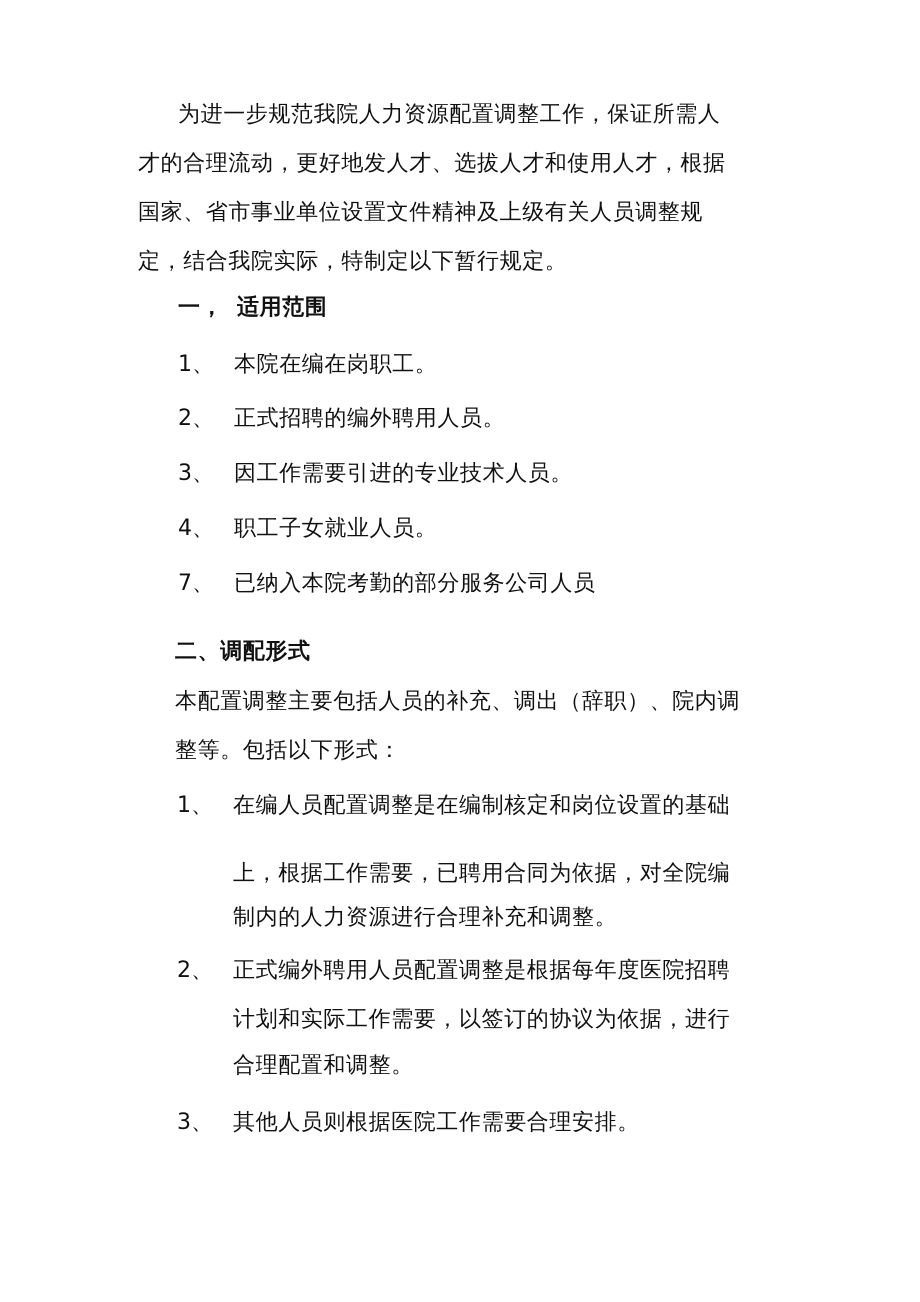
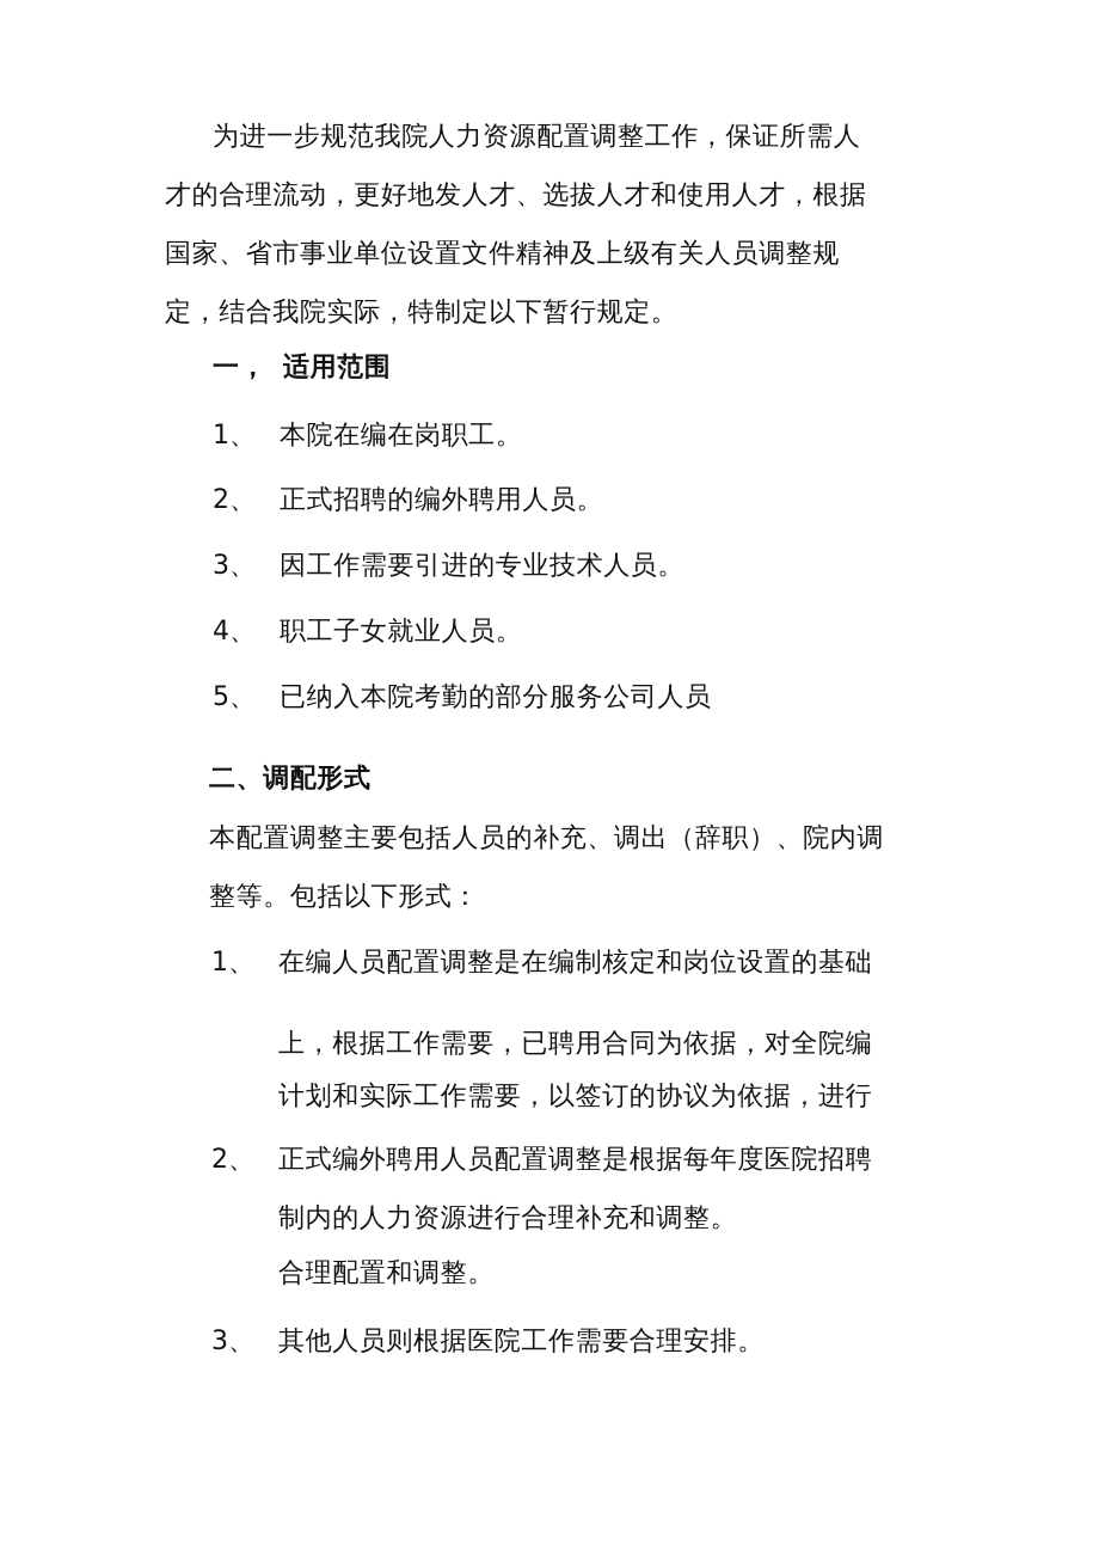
  为进一步规范我院人力资源配置调整工作，保证所需人
  才的合理流动，更好地发人才、选拔人才和使用人才，根据
  国家、省市事业单位设置文件精神及上级有关人员调整规
  定，结合我院实际，特制定以下暂行规定。
  一，
  适用范围
  1、
  本院在编在岗职工。
  2、
  正式招聘的编外聘用人员。
  3、
  因工作需要引进的专业技术人员。
  4、
  职工子女就业人员。
- 7、
+ 5、
  已纳入本院考勤的部分服务公司人员
  二、调配形式
  本配置调整主要包括人员的补充、调出（辞职）、院内调
  整等。包括以下形式：
  1、
  在编人员配置调整是在编制核定和岗位设置的基础
  上，根据工作需要，已聘用合同为依据，对全院编
- 制内的人力资源进行合理补充和调整。
+ 计划和实际工作需要，以签订的协议为依据，进行
  2、
  正式编外聘用人员配置调整是根据每年度医院招聘
- 计划和实际工作需要，以签订的协议为依据，进行
+ 制内的人力资源进行合理补充和调整。
  合理配置和调整。
  3、
  其他人员则根据医院工作需要合理安排。
